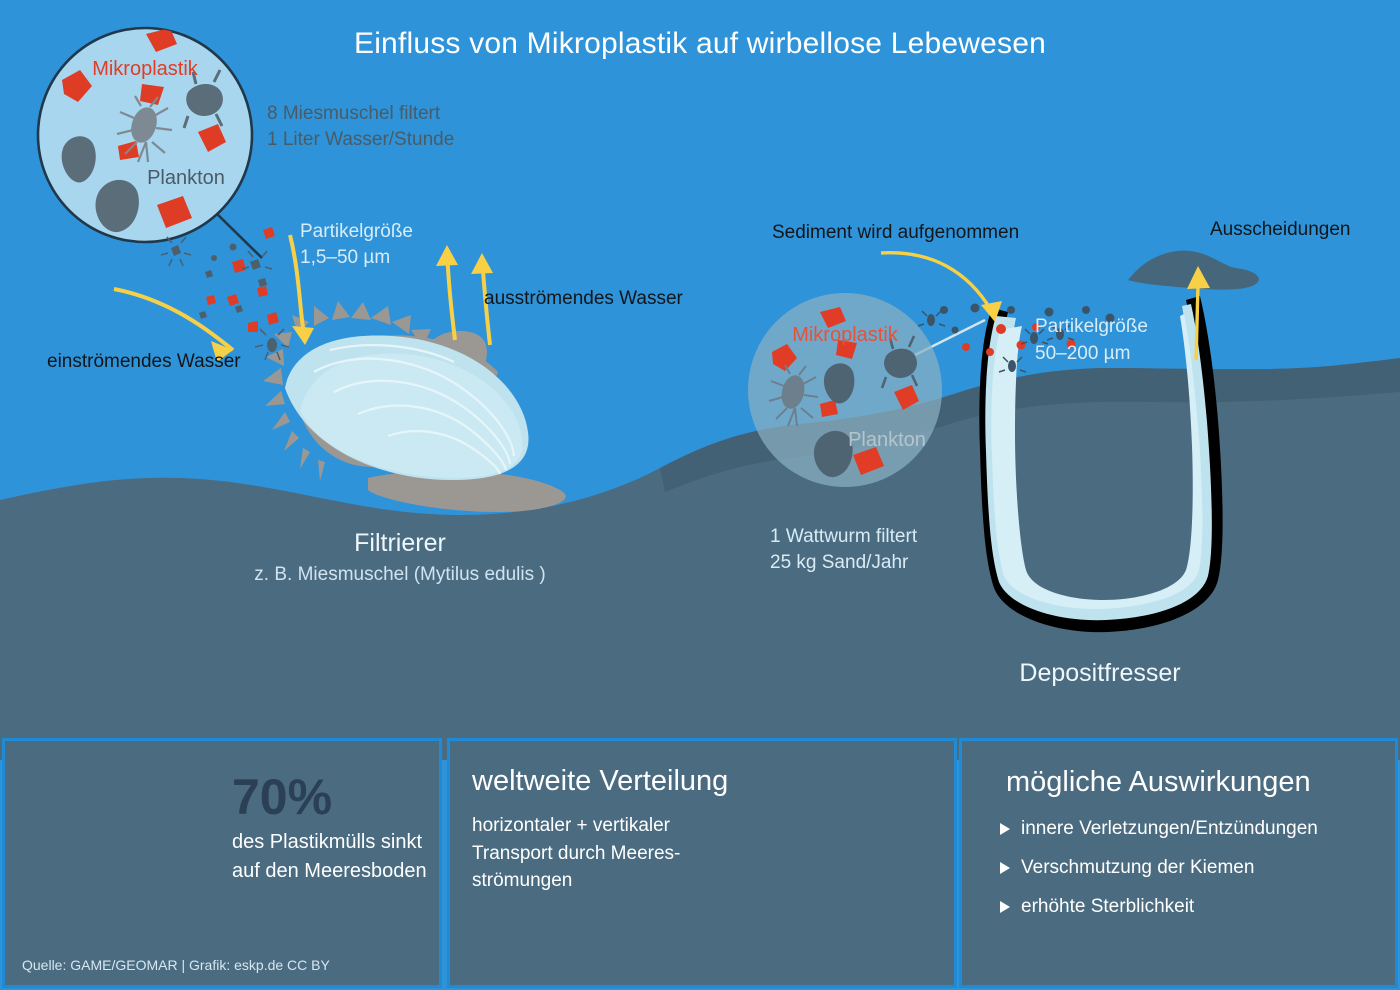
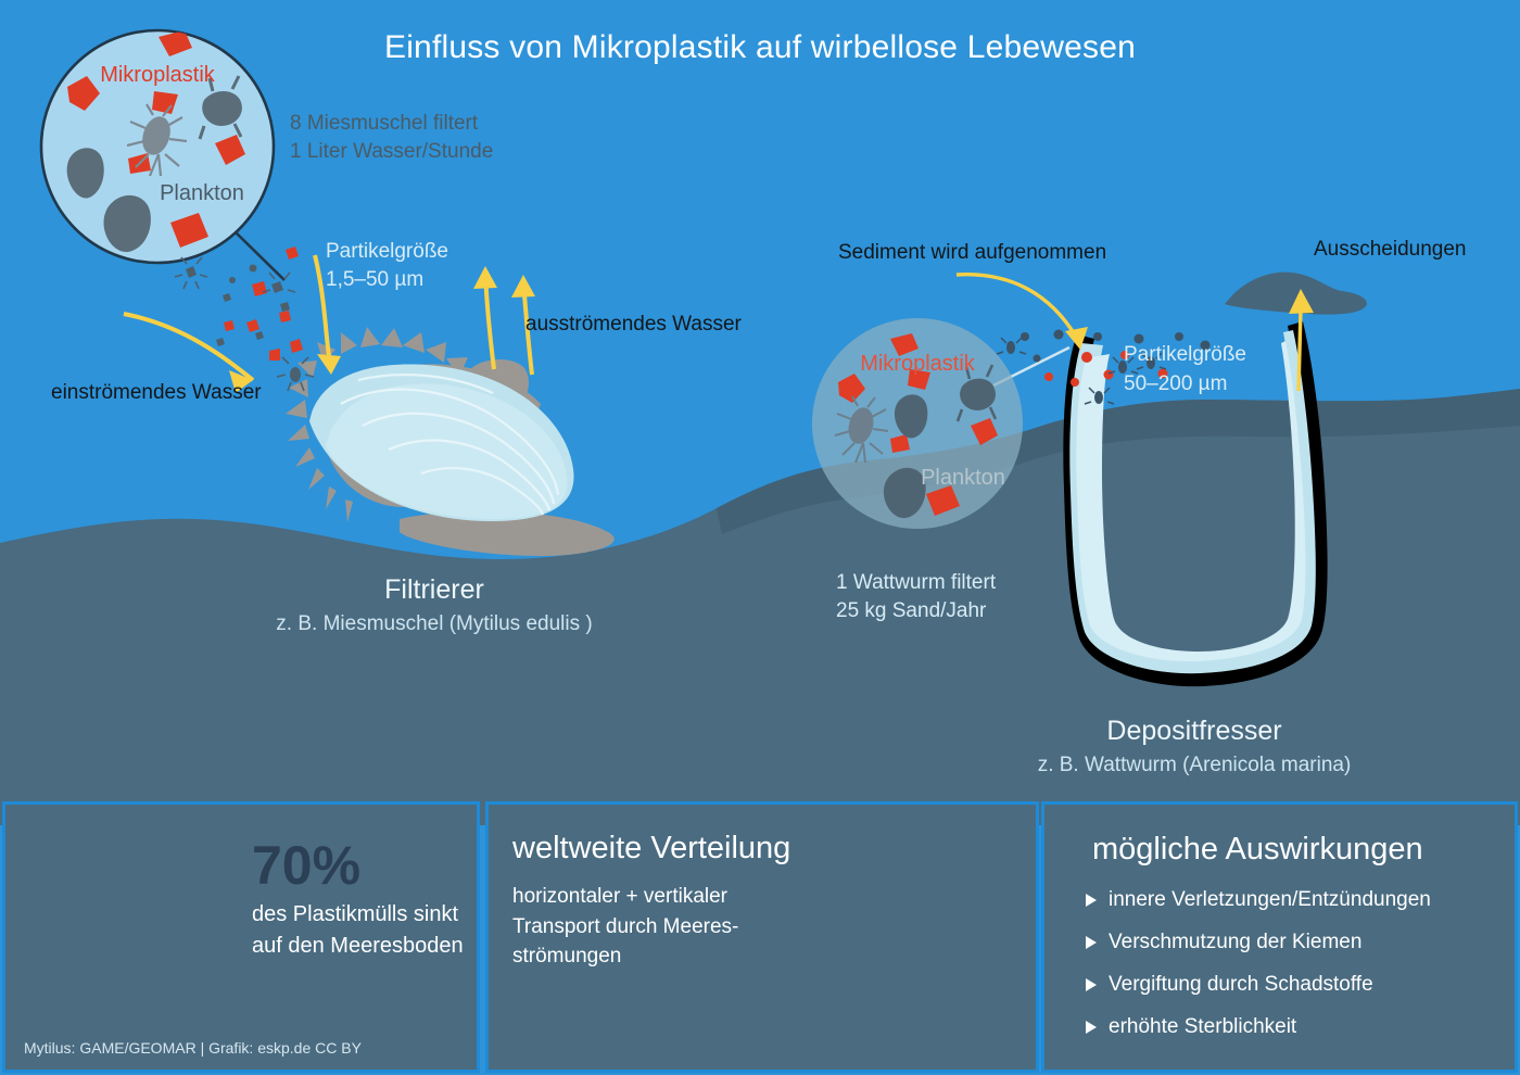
  Mikroplastik
  Plankton
  Mikroplastik
  Plankton
  Einfluss von Mikroplastik auf wirbellose Lebewesen
  8 Miesmuschel filtert
  1 Liter Wasser/Stunde
  Partikelgröße
  1,5–50 µm
  ausströmendes Wasser
  einströmendes Wasser
  Filtrierer
  z. B. Miesmuschel (Mytilus edulis )
  Sediment wird aufgenommen
  Ausscheidungen
  Partikelgröße
  50–200 µm
  1 Wattwurm filtert
  25 kg Sand/Jahr
  Depositfresser
+ z. B. Wattwurm (Arenicola marina)
  70%
  des Plastikmülls sinkt
  auf den Meeresboden
- Quelle: GAME/GEOMAR | Grafik: eskp.de CC BY
+ Mytilus: GAME/GEOMAR | Grafik: eskp.de CC BY
  weltweite Verteilung
  horizontaler + vertikaler
  Transport durch Meeres-
  strömungen
  mögliche Auswirkungen
  innere Verletzungen/Entzündungen
  Verschmutzung der Kiemen
+ Vergiftung durch Schadstoffe
  erhöhte Sterblichkeit
